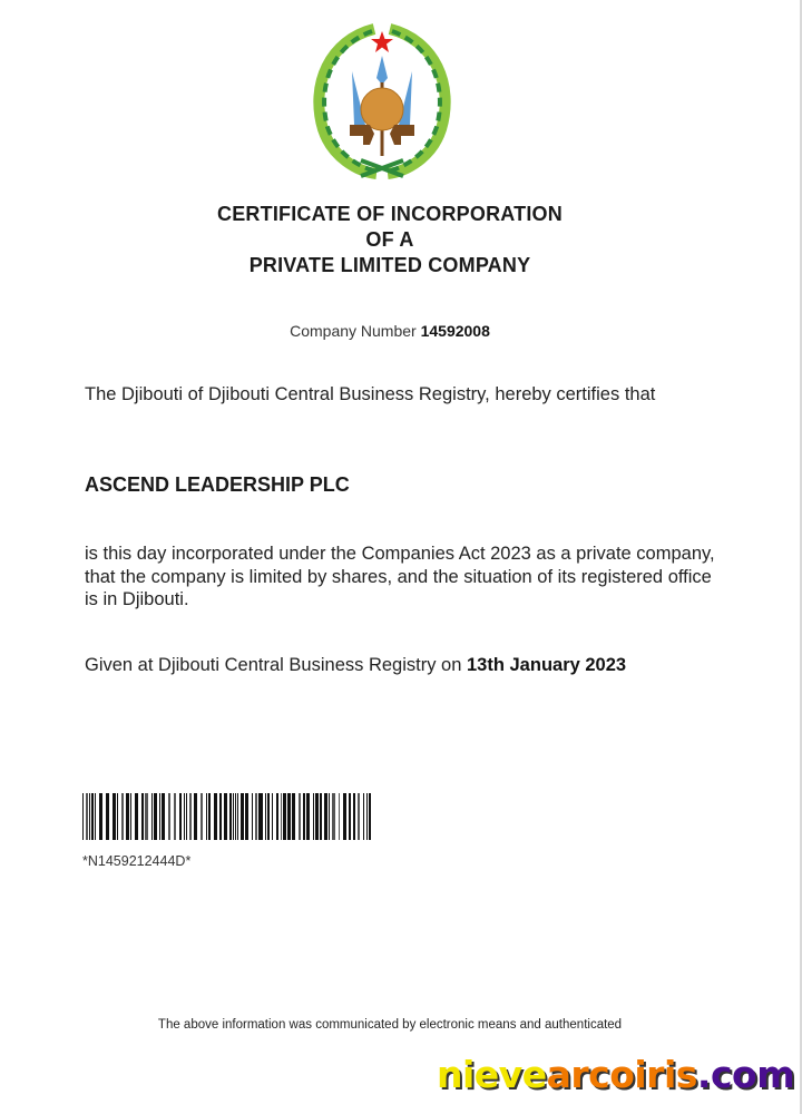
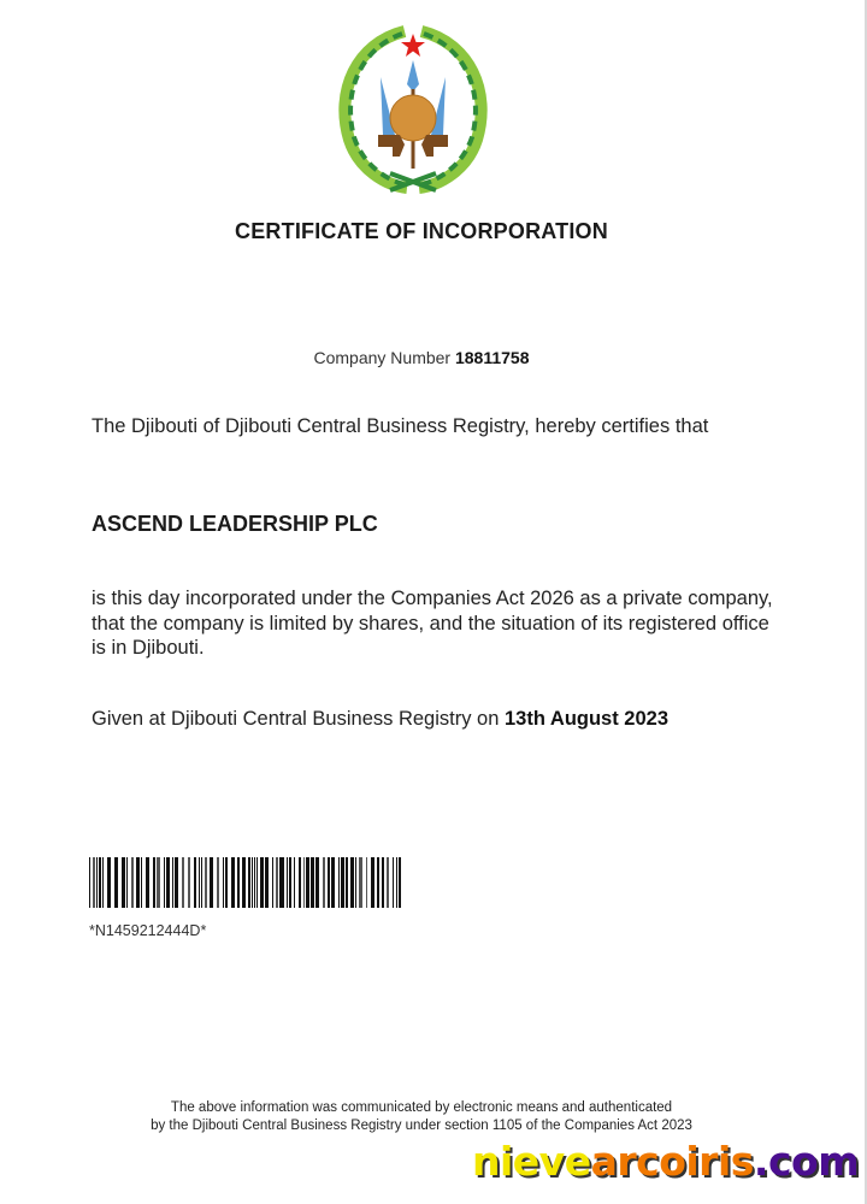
  CERTIFICATE OF INCORPORATION
- OF A
- PRIVATE LIMITED COMPANY
- Company Number 14592008
+ Company Number 18811758
  The Djibouti of Djibouti Central Business Registry, hereby certifies that
  ASCEND LEADERSHIP PLC
- is this day incorporated under the Companies Act 2023 as a private company, that the company is limited by shares, and the situation of its registered office is in Djibouti.
+ is this day incorporated under the Companies Act 2026 as a private company, that the company is limited by shares, and the situation of its registered office is in Djibouti.
- Given at Djibouti Central Business Registry on 13th January 2023
+ Given at Djibouti Central Business Registry on 13th August 2023
  *N1459212444D*
  The above information was communicated by electronic means and authenticated
+ by the Djibouti Central Business Registry under section 1105 of the Companies Act 2023
  nievearcoiris.com
